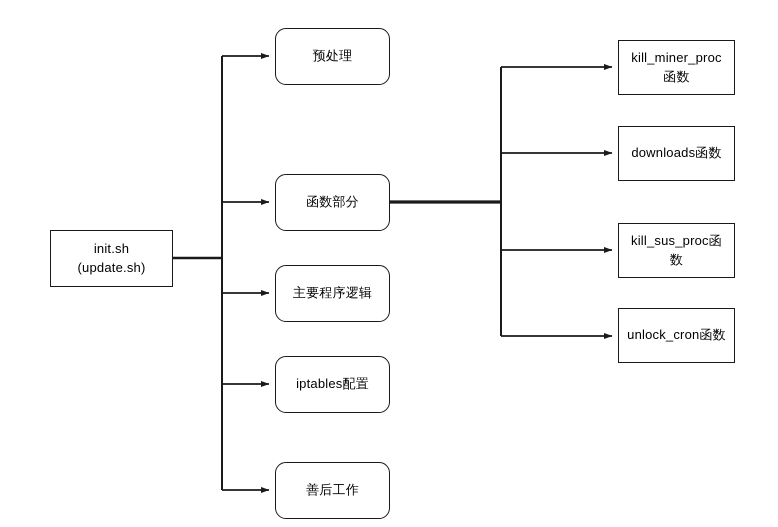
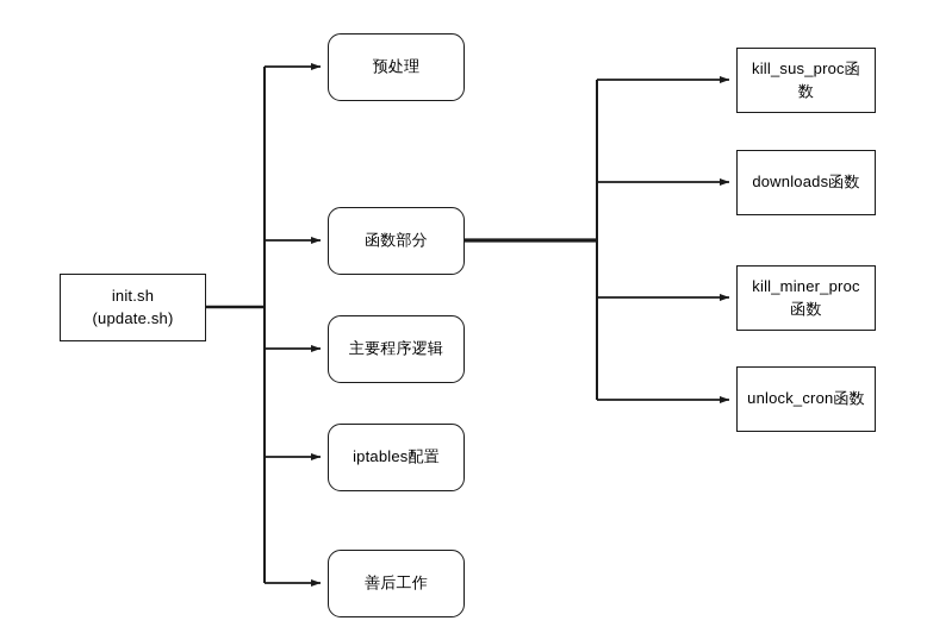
  init.sh
  (update.sh)
  预处理
  函数部分
  主要程序逻辑
  iptables配置
  善后工作
- kill_miner_proc函数
+ kill_sus_proc函数
  downloads函数
- kill_sus_proc函数
+ kill_miner_proc函数
  unlock_cron函数
